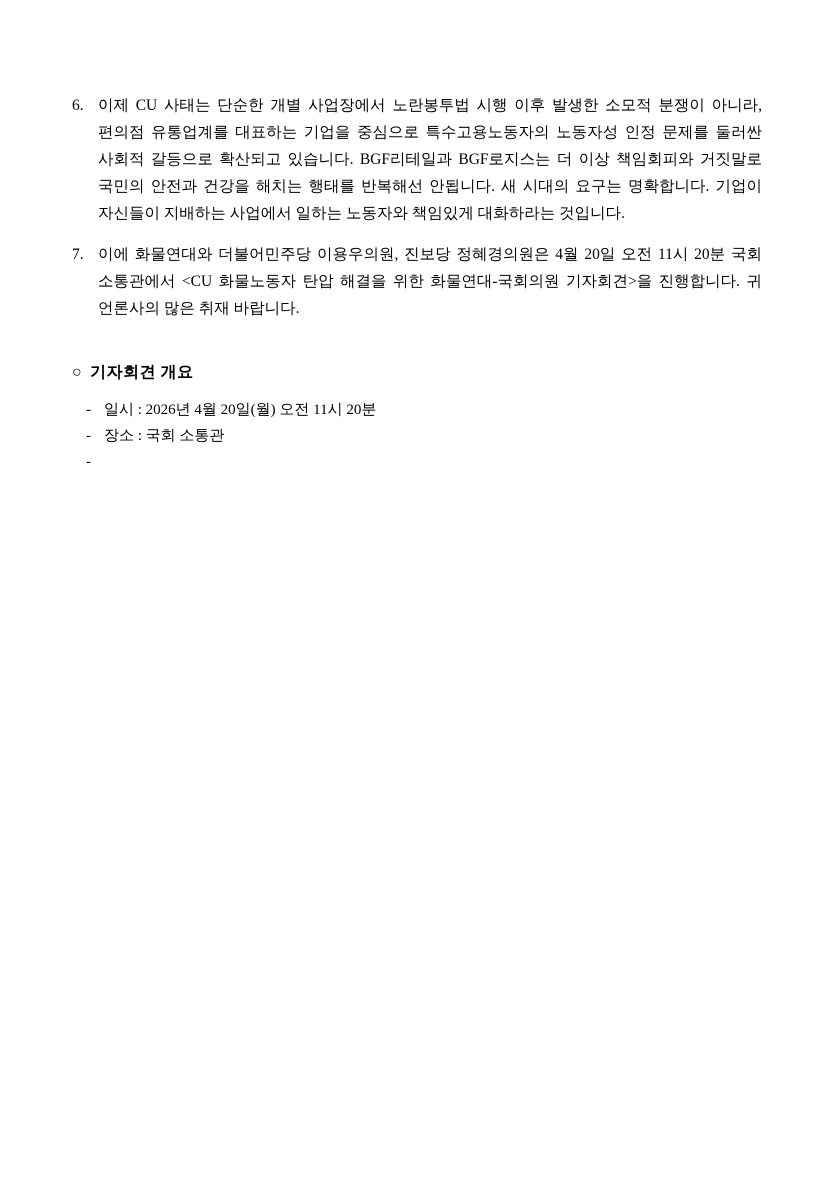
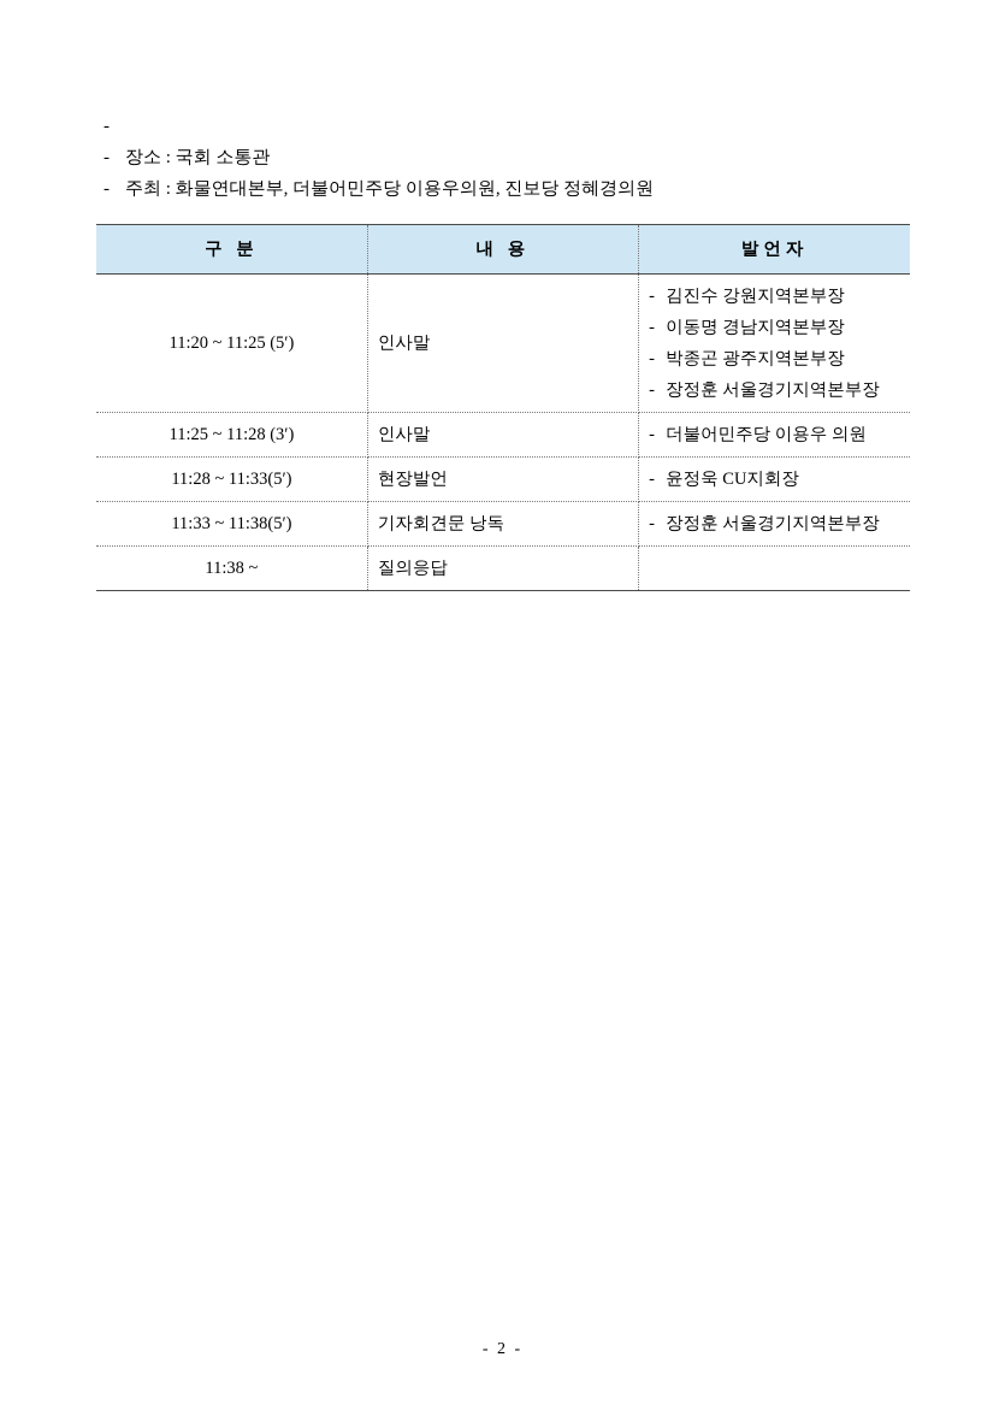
- 6.
- 이제 CU 사태는 단순한 개별 사업장에서 노란봉투법 시행 이후 발생한 소모적 분쟁이 아니라, 편의점 유통업계를 대표하는 기업을 중심으로 특수고용노동자의 노동자성 인정 문제를 둘러싼 사회적 갈등으로 확산되고 있습니다. BGF리테일과 BGF로지스는 더 이상 책임회피와 거짓말로 국민의 안전과 건강을 해치는 행태를 반복해선 안됩니다. 새 시대의 요구는 명확합니다. 기업이 자신들이 지배하는 사업에서 일하는 노동자와 책임있게 대화하라는 것입니다.
- 7.
- 이에 화물연대와 더불어민주당 이용우의원, 진보당 정혜경의원은 4월 20일 오전 11시 20분 국회 소통관에서 <CU 화물노동자 탄압 해결을 위한 화물연대-국회의원 기자회견>을 진행합니다. 귀 언론사의 많은 취재 바랍니다.
- ○ 기자회견 개요
  -
- 일시 : 2026년 4월 20일(월) 오전 11시 20분
  -
  장소 : 국회 소통관
  -
+ 주최 : 화물연대본부, 더불어민주당 이용우의원, 진보당 정혜경의원
+ 구 분	내 용	발언자
+ 11:20 ~ 11:25 (5′)	인사말	- 김진수 강원지역본부장 - 이동명 경남지역본부장 - 박종곤 광주지역본부장 - 장정훈 서울경기지역본부장
+ 11:25 ~ 11:28 (3′)	인사말	- 더불어민주당 이용우 의원
+ 11:28 ~ 11:33(5′)	현장발언	- 윤정욱 CU지회장
+ 11:33 ~ 11:38(5′)	기자회견문 낭독	- 장정훈 서울경기지역본부장
+ 11:38 ~	질의응답
+ - 2 -
